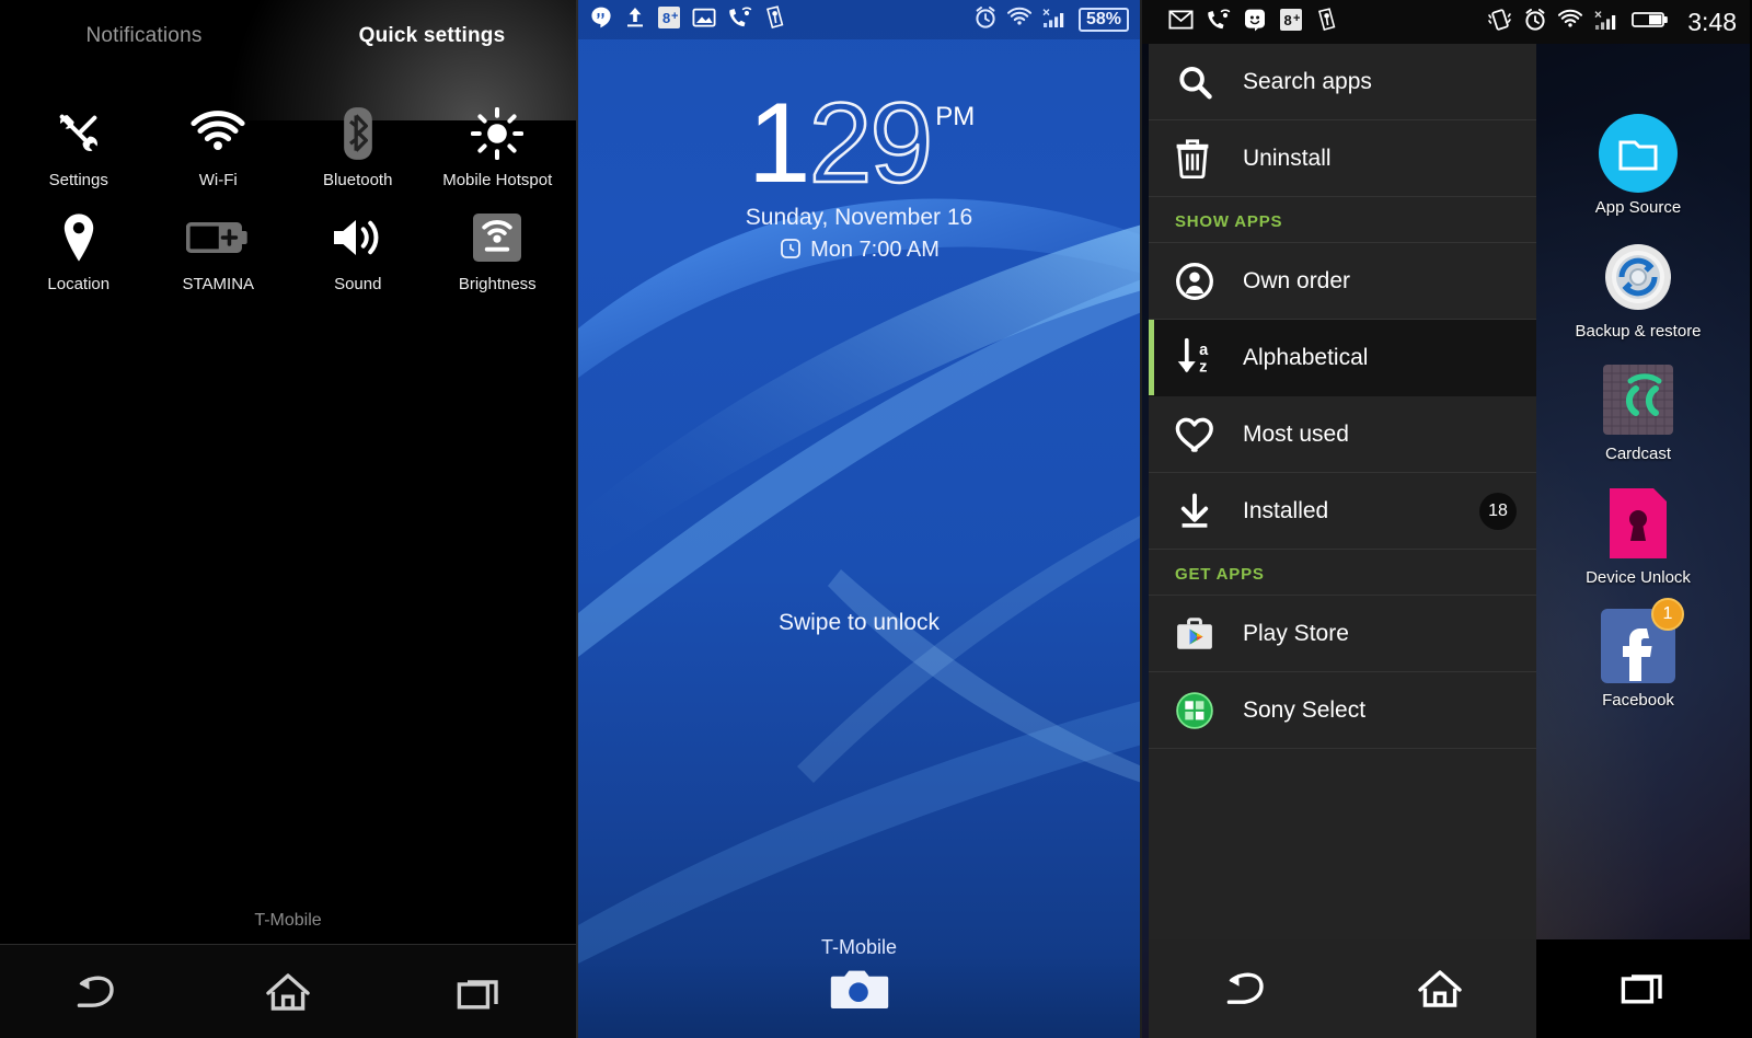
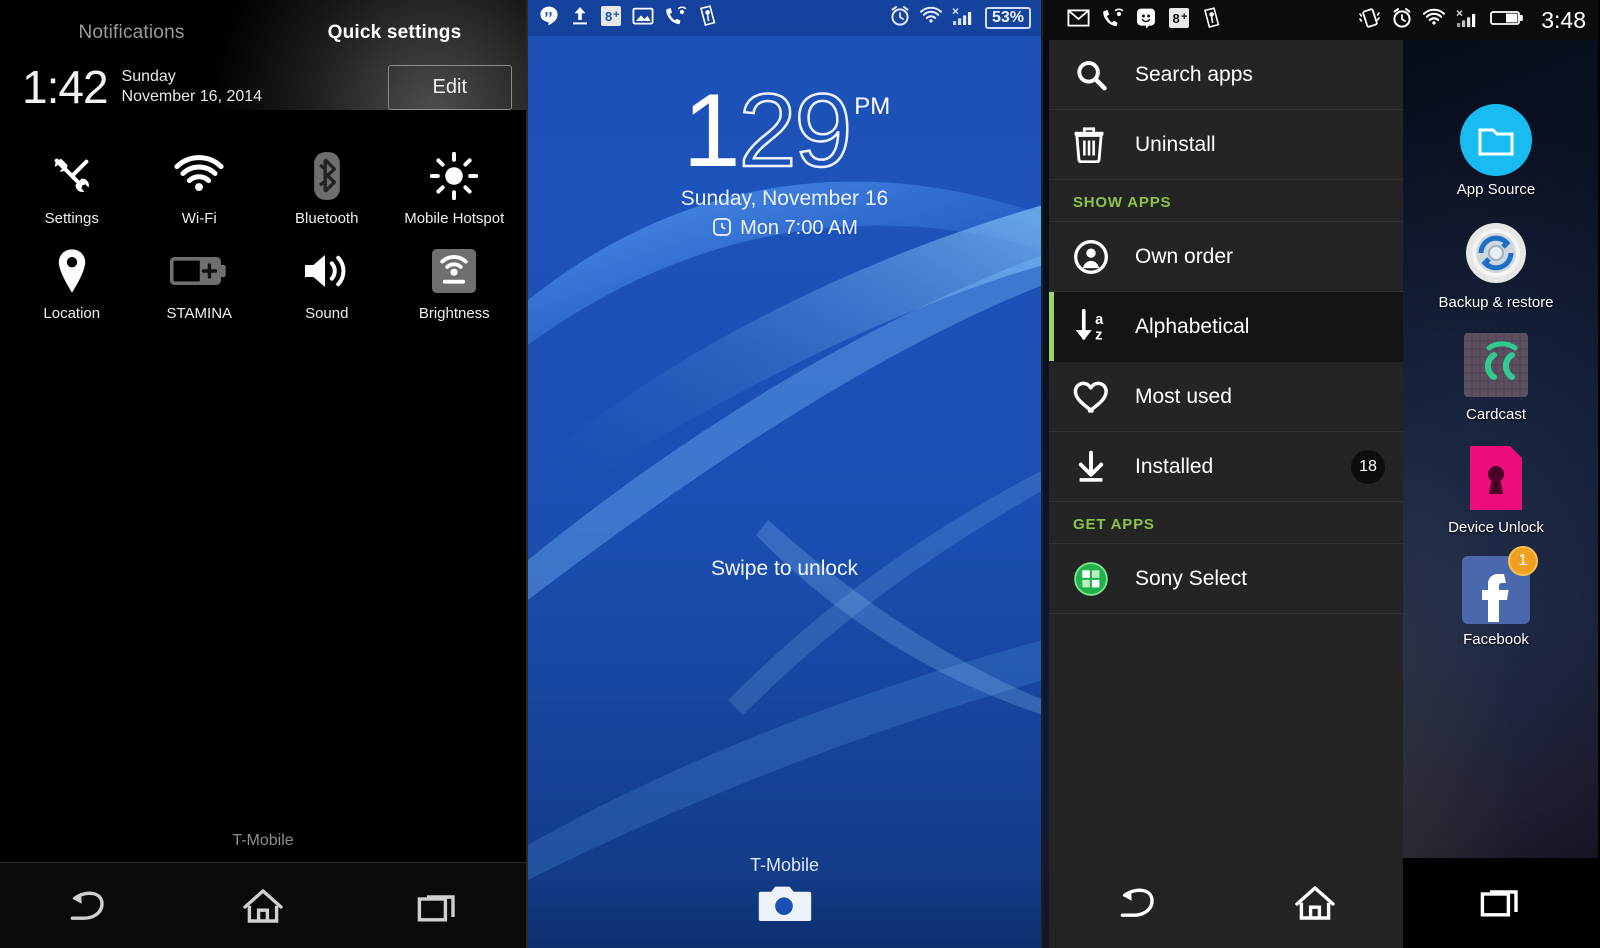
  Notifications
  Quick settings
+ 1:42
+ Sunday
+ November 16, 2014
+ Edit
  Settings
  Wi-Fi
  Bluetooth
  Mobile Hotspot
  Location
  STAMINA
  Sound
  Brightness
  T-Mobile
  8
  +
- 58%
+ 53%
  129 PM
  Sunday, November 16
  Mon 7:00 AM
  Swipe to unlock
  T-Mobile
  8
  +
  3:48
  Search apps
  Uninstall
  SHOW APPS
  Own order
  a
  z
  Alphabetical
  Most used
  Installed
  18
  GET APPS
- Play Store
  Sony Select
  App Source
  Backup & restore
  Cardcast
  Device Unlock
  1
  Facebook
